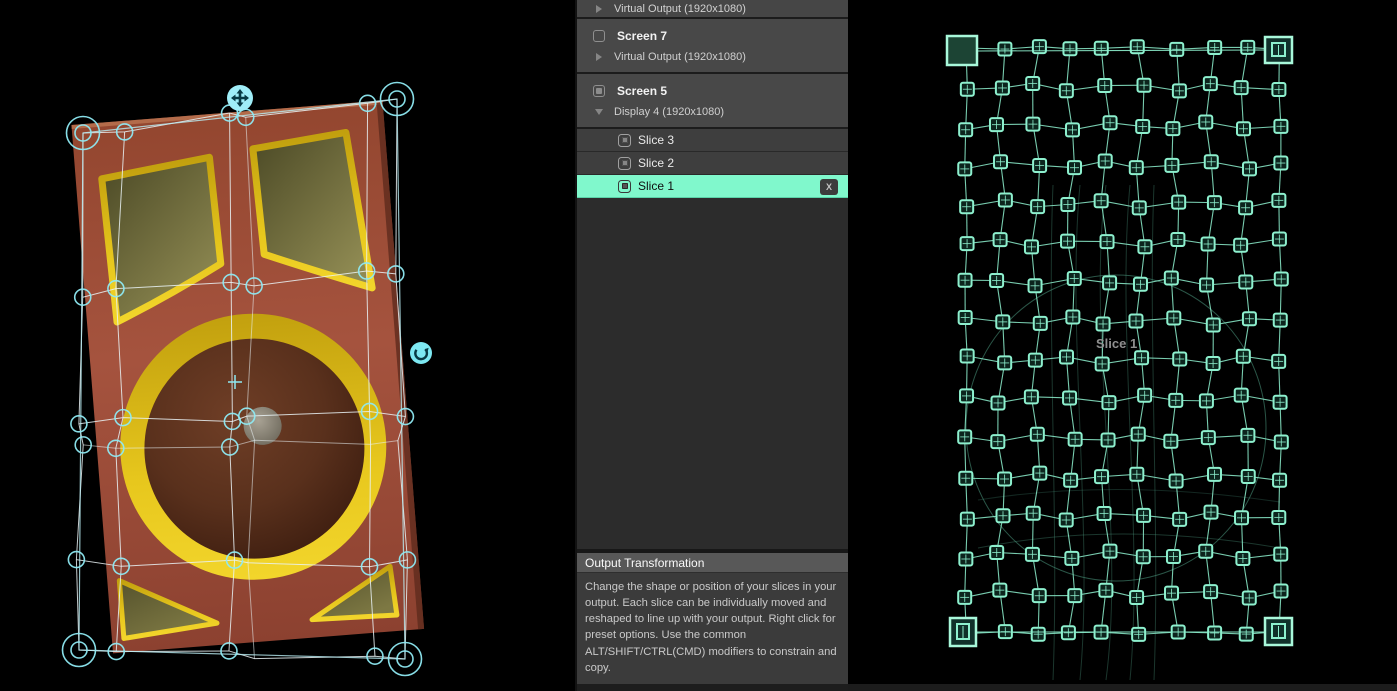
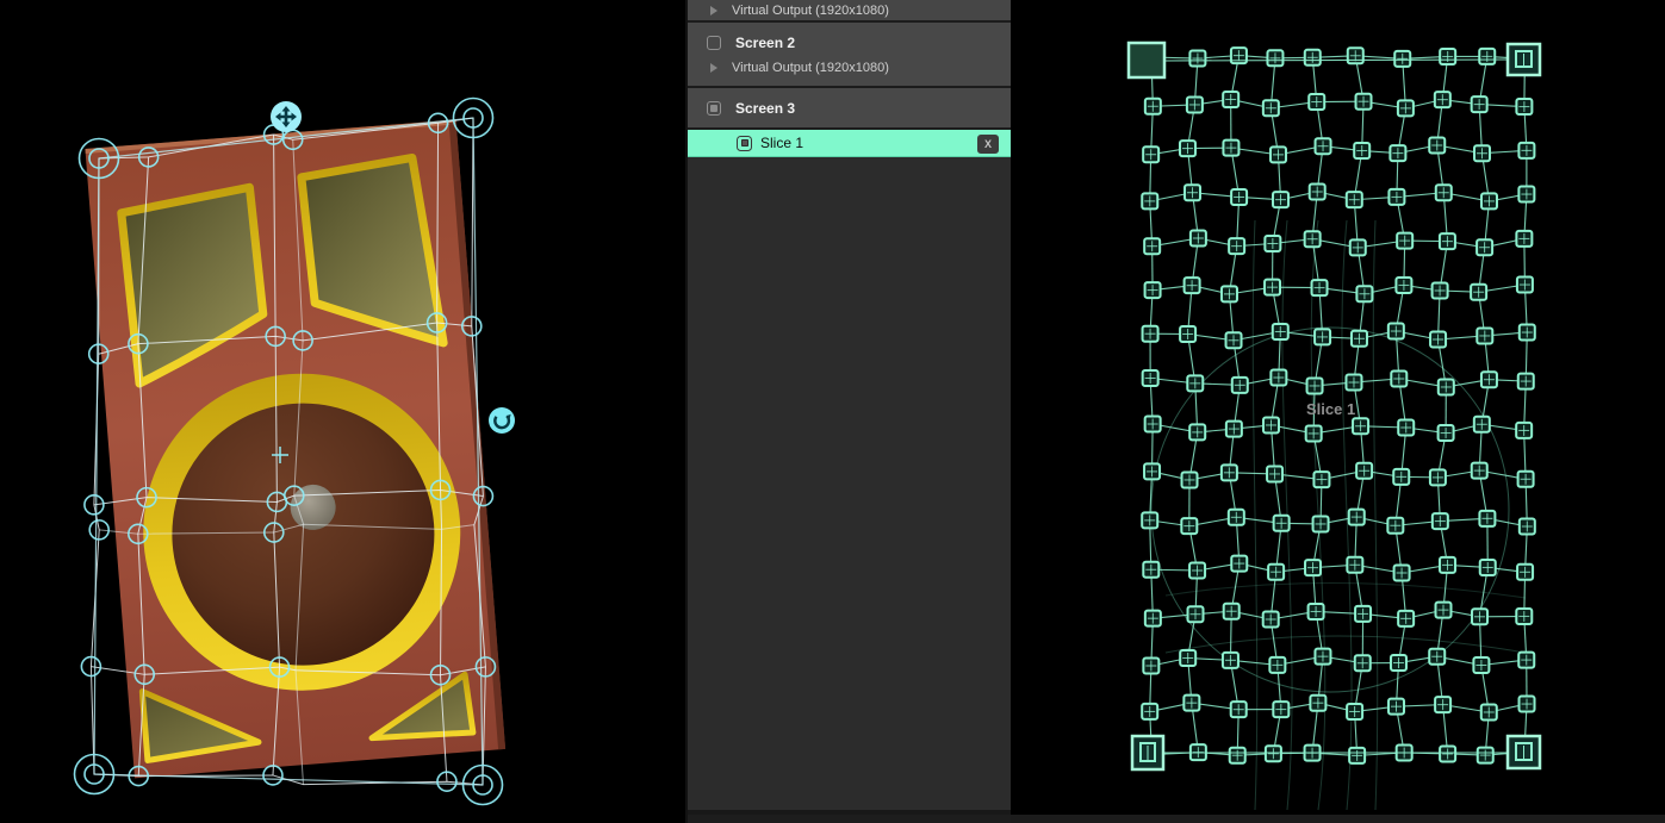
  Virtual Output (1920x1080)
- Screen 7
+ Screen 2
  Virtual Output (1920x1080)
- Screen 5
+ Screen 3
- Display 4 (1920x1080)
- Slice 3
- Slice 2
  Slice 1
  X
- Output Transformation
- Change the shape or position of your slices in your output. Each slice can be individually moved and reshaped to line up with your output. Right click for preset options. Use the common ALT/SHIFT/CTRL(CMD) modifiers to constrain and copy.
  Slice 1
